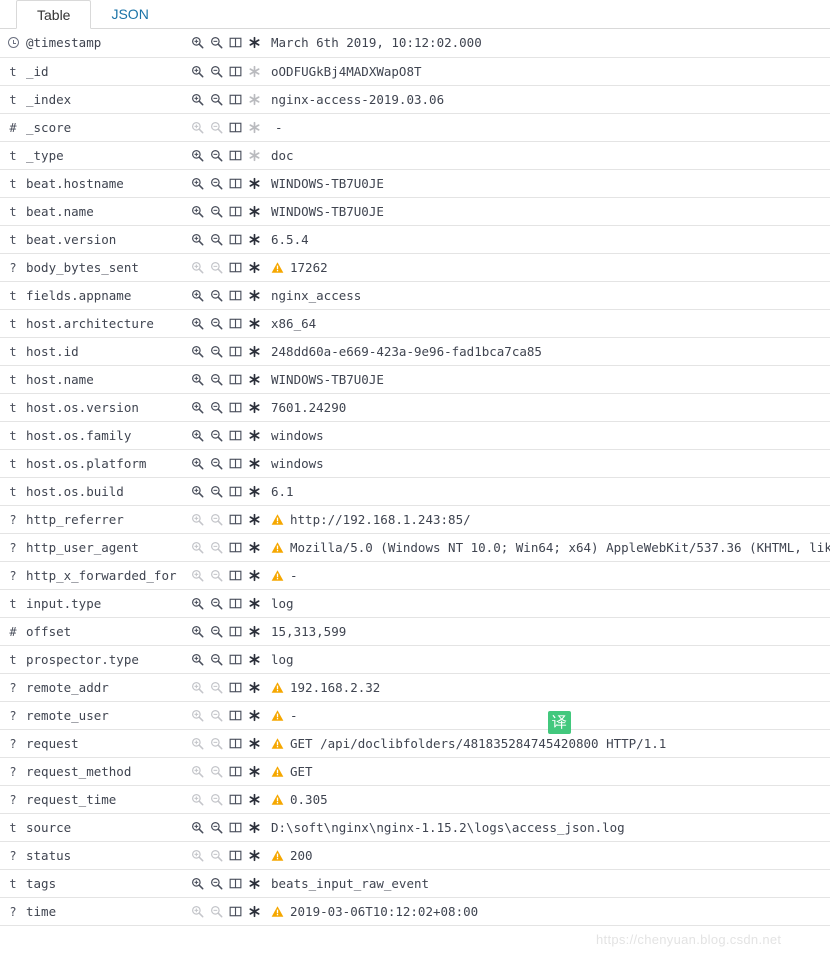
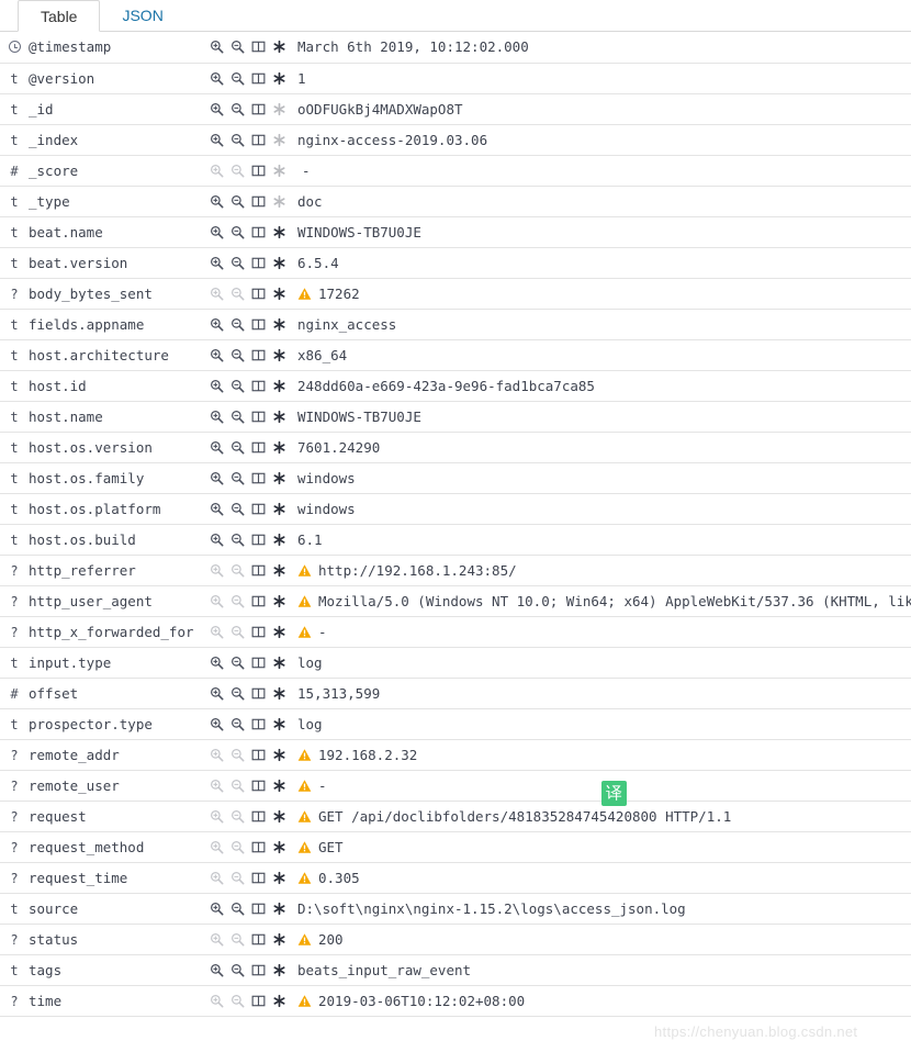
  Table
  JSON
  	@timestamp		March 6th 2019, 10:12:02.000
+ t	@version		1
  t	_id		oODFUGkBj4MADXWapO8T
  t	_index		nginx-access-2019.03.06
  #	_score		-
  t	_type		doc
- t	beat.hostname		WINDOWS-TB7U0JE
  t	beat.name		WINDOWS-TB7U0JE
  t	beat.version		6.5.4
  ?	body_bytes_sent		17262
  t	fields.appname		nginx_access
  t	host.architecture		x86_64
  t	host.id		248dd60a-e669-423a-9e96-fad1bca7ca85
  t	host.name		WINDOWS-TB7U0JE
  t	host.os.version		7601.24290
  t	host.os.family		windows
  t	host.os.platform		windows
  t	host.os.build		6.1
  ?	http_referrer		http://192.168.1.243:85/
  ?	http_user_agent		Mozilla/5.0 (Windows NT 10.0; Win64; x64) AppleWebKit/537.36 (KHTML, lik
  ?	http_x_forwarded_for		-
  t	input.type		log
  #	offset		15,313,599
  t	prospector.type		log
  ?	remote_addr		192.168.2.32
  ?	remote_user		-
  ?	request		GET /api/doclibfolders/481835284745420800 HTTP/1.1
  ?	request_method		GET
  ?	request_time		0.305
  t	source		D:\soft\nginx\nginx-1.15.2\logs\access_json.log
  ?	status		200
  t	tags		beats_input_raw_event
  ?	time		2019-03-06T10:12:02+08:00
  译
  https://chenyuan.blog.csdn.net
